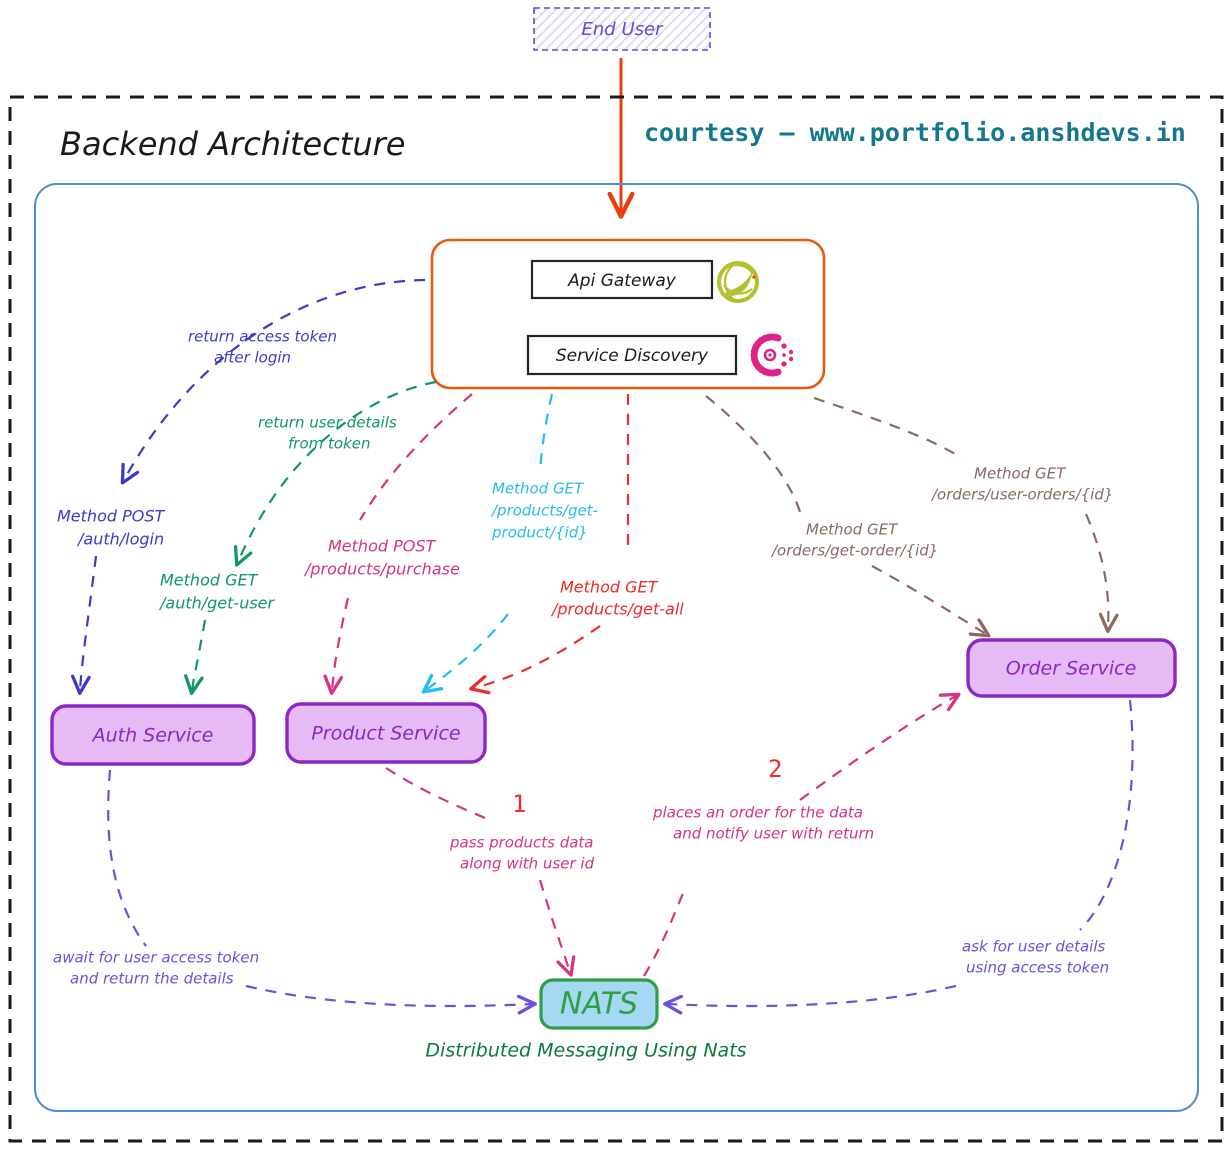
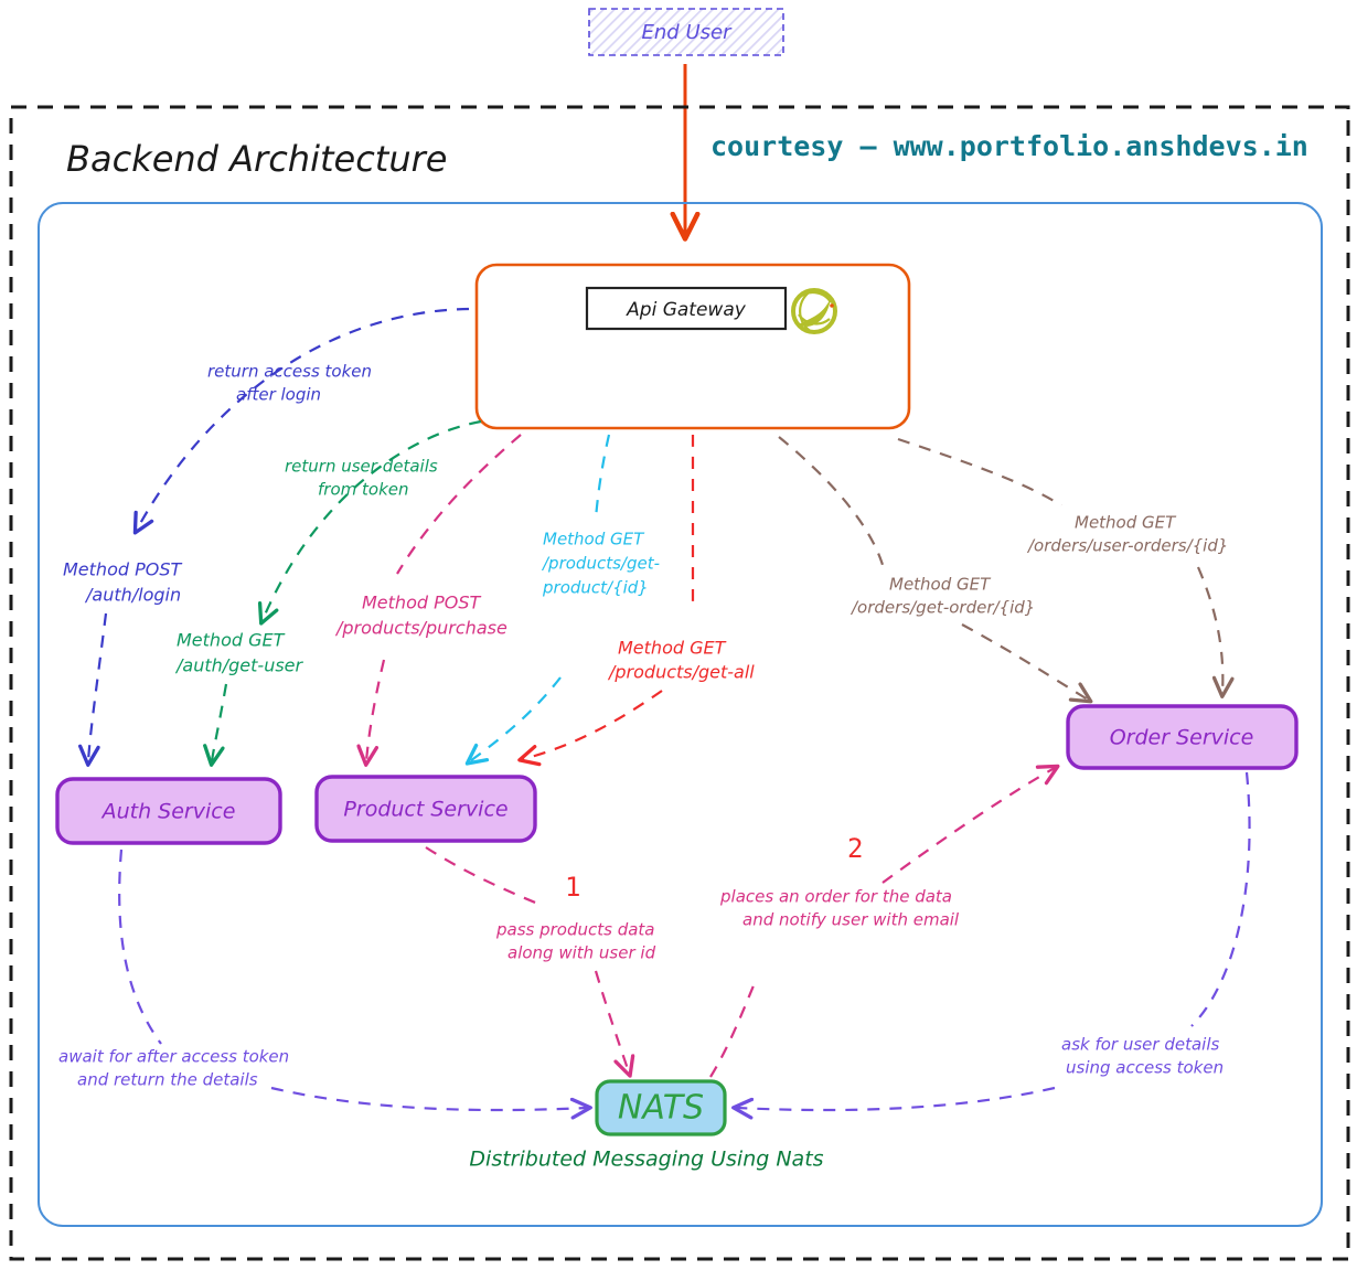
  End User
  Backend Architecture
  courtesy — www.portfolio.anshdevs.in
  Api Gateway
- Service Discovery
  Auth Service
  Product Service
  Order Service
  NATS
  Distributed Messaging Using Nats
  return access token
  after login
  return user details
  from token
  Method POST
  /auth/login
  Method GET
  /auth/get-user
  Method POST
  /products/purchase
  Method GET
  /products/get-
  product/{id}
  Method GET
  /products/get-all
  Method GET
  /orders/get-order/{id}
  Method GET
  /orders/user-orders/{id}
  1
  pass products data
  along with user id
  2
  places an order for the data
- and notify user with return
+ and notify user with email
- await for user access token
+ await for after access token
  and return the details
  ask for user details
  using access token
